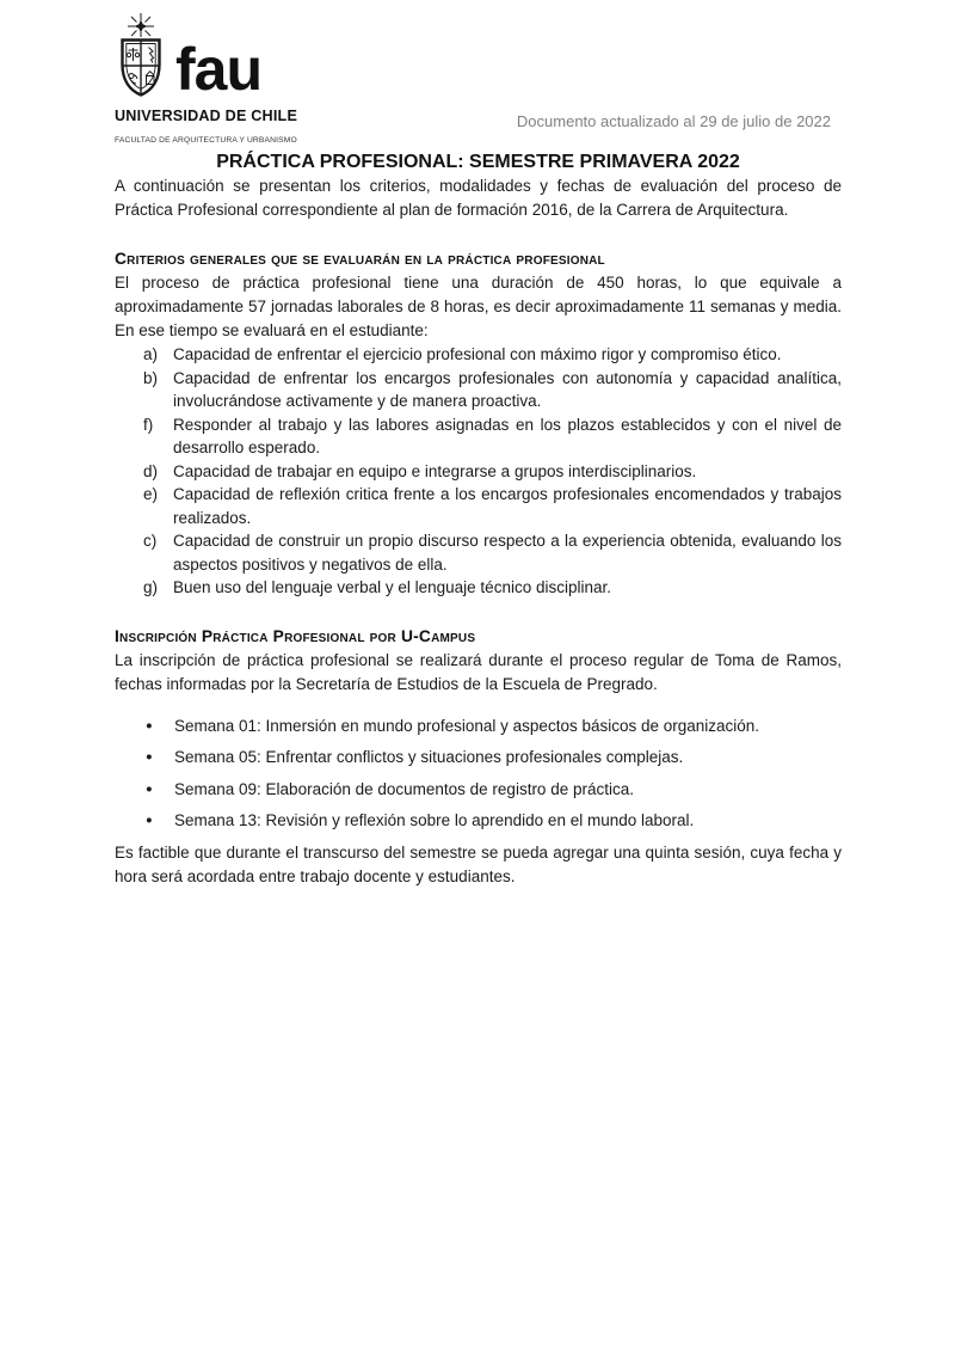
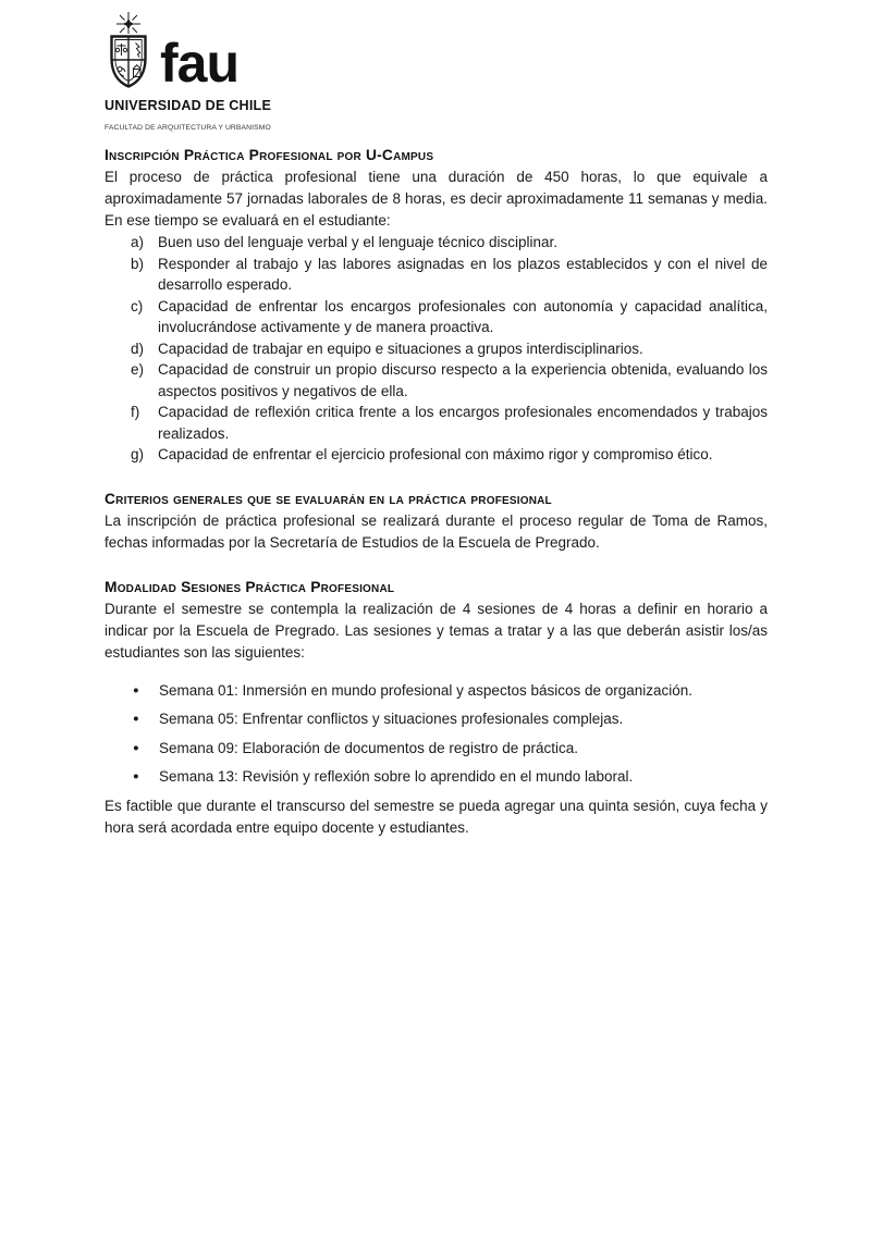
  fau
  UNIVERSIDAD DE CHILE
- Documento actualizado al 29 de julio de 2022
- PRÁCTICA PROFESIONAL: SEMESTRE PRIMAVERA 2022
- A continuación se presentan los criterios, modalidades y fechas de evaluación del proceso de Práctica Profesional correspondiente al plan de formación 2016, de la Carrera de Arquitectura.
- Criterios generales que se evaluarán en la práctica profesional
+ Inscripción Práctica Profesional por U-Campus
  El proceso de práctica profesional tiene una duración de 450 horas, lo que equivale a aproximadamente 57 jornadas laborales de 8 horas, es decir aproximadamente 11 semanas y media. En ese tiempo se evaluará en el estudiante:
  a)
- Capacidad de enfrentar el ejercicio profesional con máximo rigor y compromiso ético.
+ Buen uso del lenguaje verbal y el lenguaje técnico disciplinar.
  b)
- Capacidad de enfrentar los encargos profesionales con autonomía y capacidad analítica, involucrándose activamente y de manera proactiva.
+ Responder al trabajo y las labores asignadas en los plazos establecidos y con el nivel de desarrollo esperado.
- f)
+ c)
- Responder al trabajo y las labores asignadas en los plazos establecidos y con el nivel de desarrollo esperado.
+ Capacidad de enfrentar los encargos profesionales con autonomía y capacidad analítica, involucrándose activamente y de manera proactiva.
  d)
- Capacidad de trabajar en equipo e integrarse a grupos interdisciplinarios.
+ Capacidad de trabajar en equipo e situaciones a grupos interdisciplinarios.
  e)
- Capacidad de reflexión critica frente a los encargos profesionales encomendados y trabajos realizados.
+ Capacidad de construir un propio discurso respecto a la experiencia obtenida, evaluando los aspectos positivos y negativos de ella.
- c)
+ f)
- Capacidad de construir un propio discurso respecto a la experiencia obtenida, evaluando los aspectos positivos y negativos de ella.
+ Capacidad de reflexión critica frente a los encargos profesionales encomendados y trabajos realizados.
  g)
- Buen uso del lenguaje verbal y el lenguaje técnico disciplinar.
+ Capacidad de enfrentar el ejercicio profesional con máximo rigor y compromiso ético.
- Inscripción Práctica Profesional por U-Campus
+ Criterios generales que se evaluarán en la práctica profesional
  La inscripción de práctica profesional se realizará durante el proceso regular de Toma de Ramos, fechas informadas por la Secretaría de Estudios de la Escuela de Pregrado.
+ Modalidad Sesiones Práctica Profesional
+ Durante el semestre se contempla la realización de 4 sesiones de 4 horas a definir en horario a indicar por la Escuela de Pregrado. Las sesiones y temas a tratar y a las que deberán asistir los/as estudiantes son las siguientes:
  ●
  Semana 01: Inmersión en mundo profesional y aspectos básicos de organización.
  ●
  Semana 05: Enfrentar conflictos y situaciones profesionales complejas.
  ●
  Semana 09: Elaboración de documentos de registro de práctica.
  ●
  Semana 13: Revisión y reflexión sobre lo aprendido en el mundo laboral.
- Es factible que durante el transcurso del semestre se pueda agregar una quinta sesión, cuya fecha y hora será acordada entre trabajo docente y estudiantes.
+ Es factible que durante el transcurso del semestre se pueda agregar una quinta sesión, cuya fecha y hora será acordada entre equipo docente y estudiantes.
